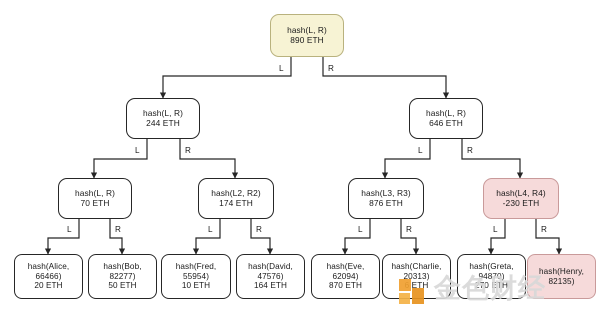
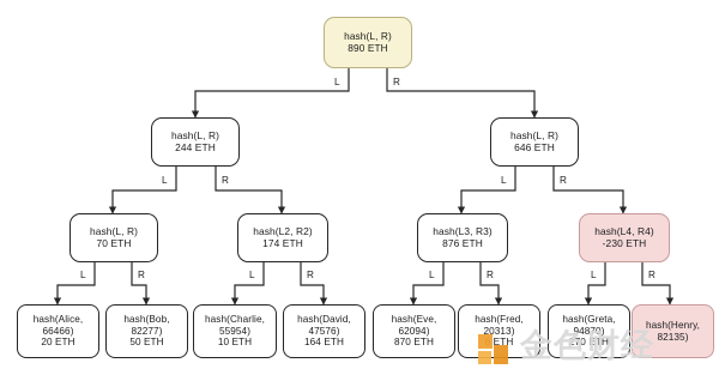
  hash(L, R)
  890 ETH
  hash(L, R)
  244 ETH
  hash(L, R)
  646 ETH
  hash(L, R)
  70 ETH
  hash(L2, R2)
  174 ETH
  hash(L3, R3)
  876 ETH
  hash(L4, R4)
  -230 ETH
  hash(Alice,
  66466)
  20 ETH
  hash(Bob,
  82277)
  50 ETH
- hash(Fred,
+ hash(Charlie,
  55954)
  10 ETH
  hash(David,
  47576)
  164 ETH
  hash(Eve,
  62094)
  870 ETH
- hash(Charlie,
+ hash(Fred,
  20313)
  ETH
  hash(Greta,
  94870)
  270 ETH
  hash(Henry,
  82135)
  L
  R
  L
  R
  L
  R
  L
  R
  L
  R
  L
  R
  L
  R
  金色财经
